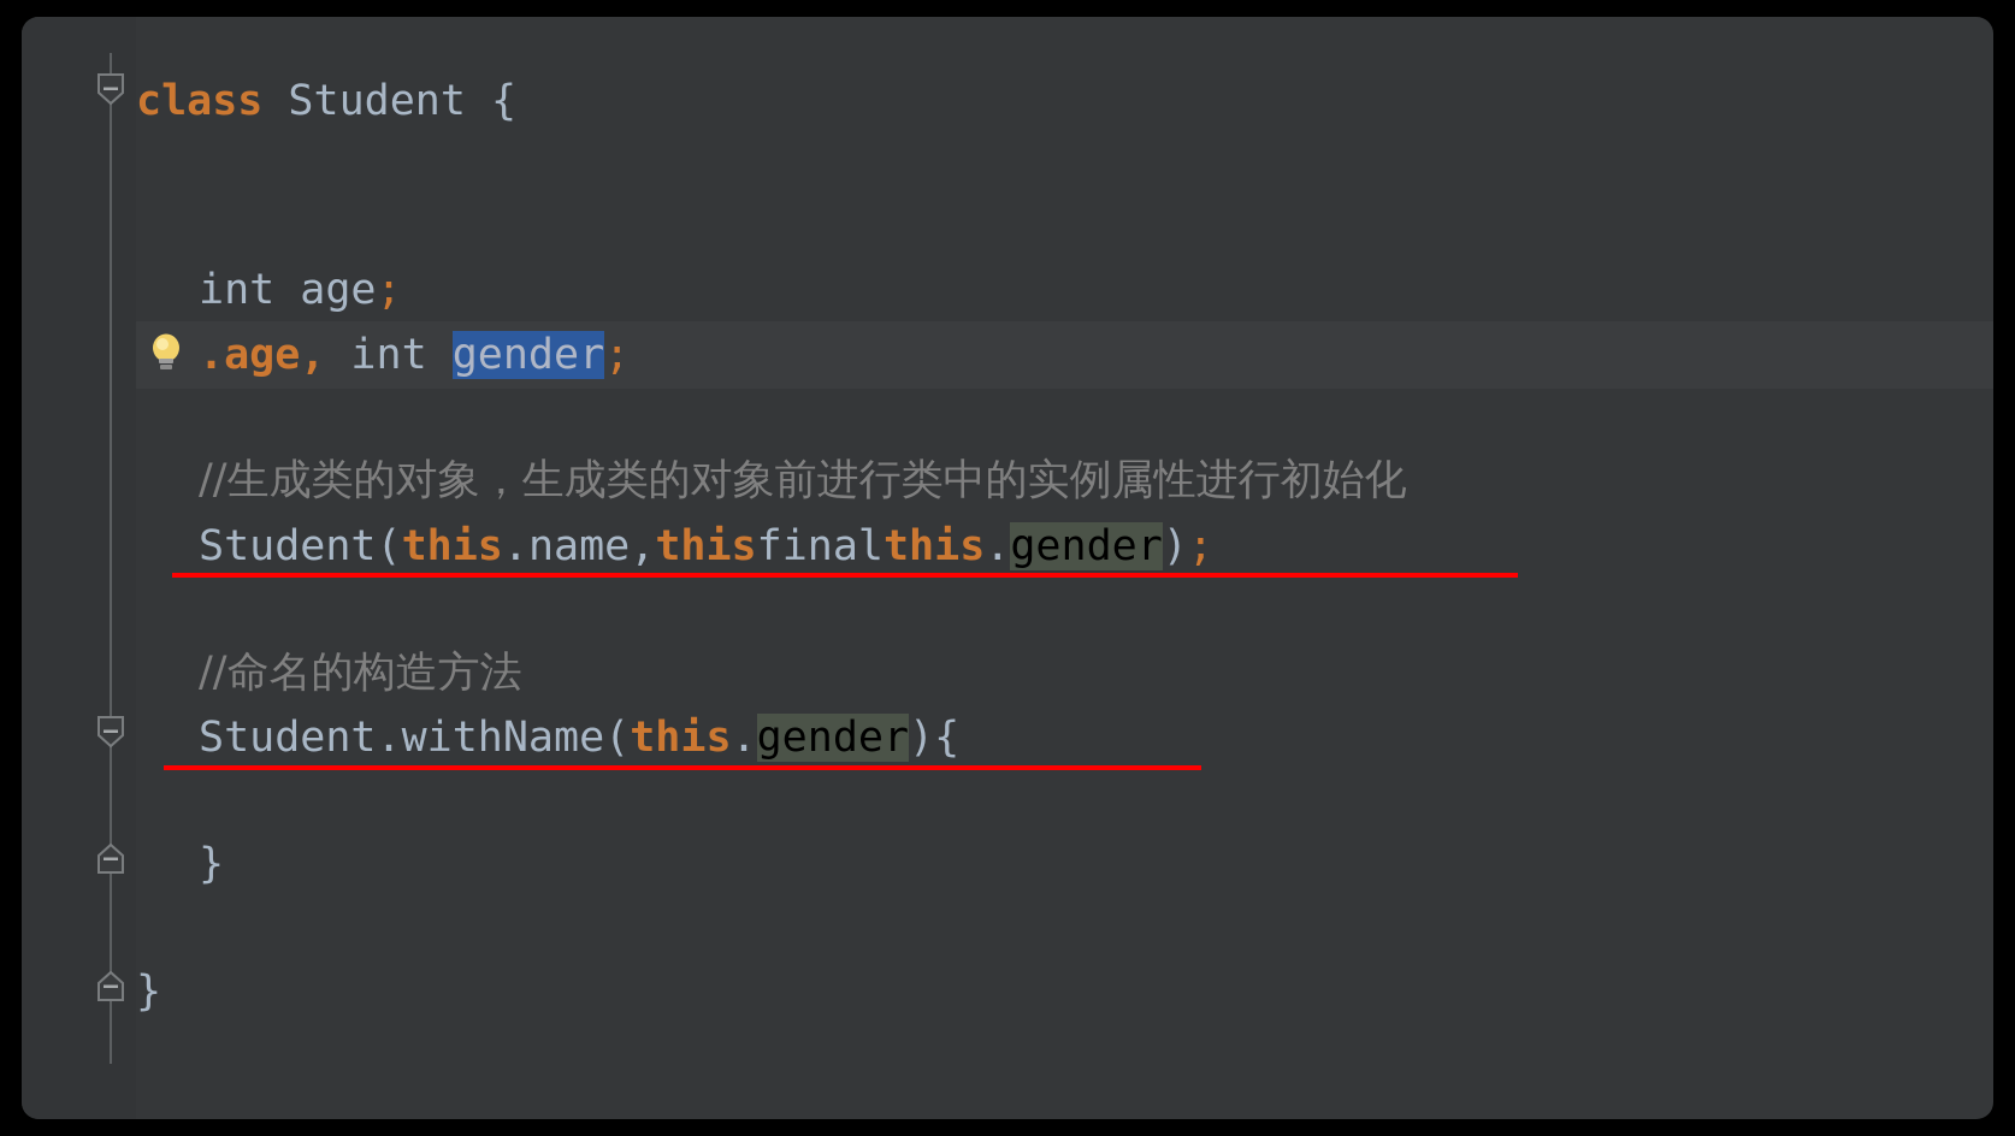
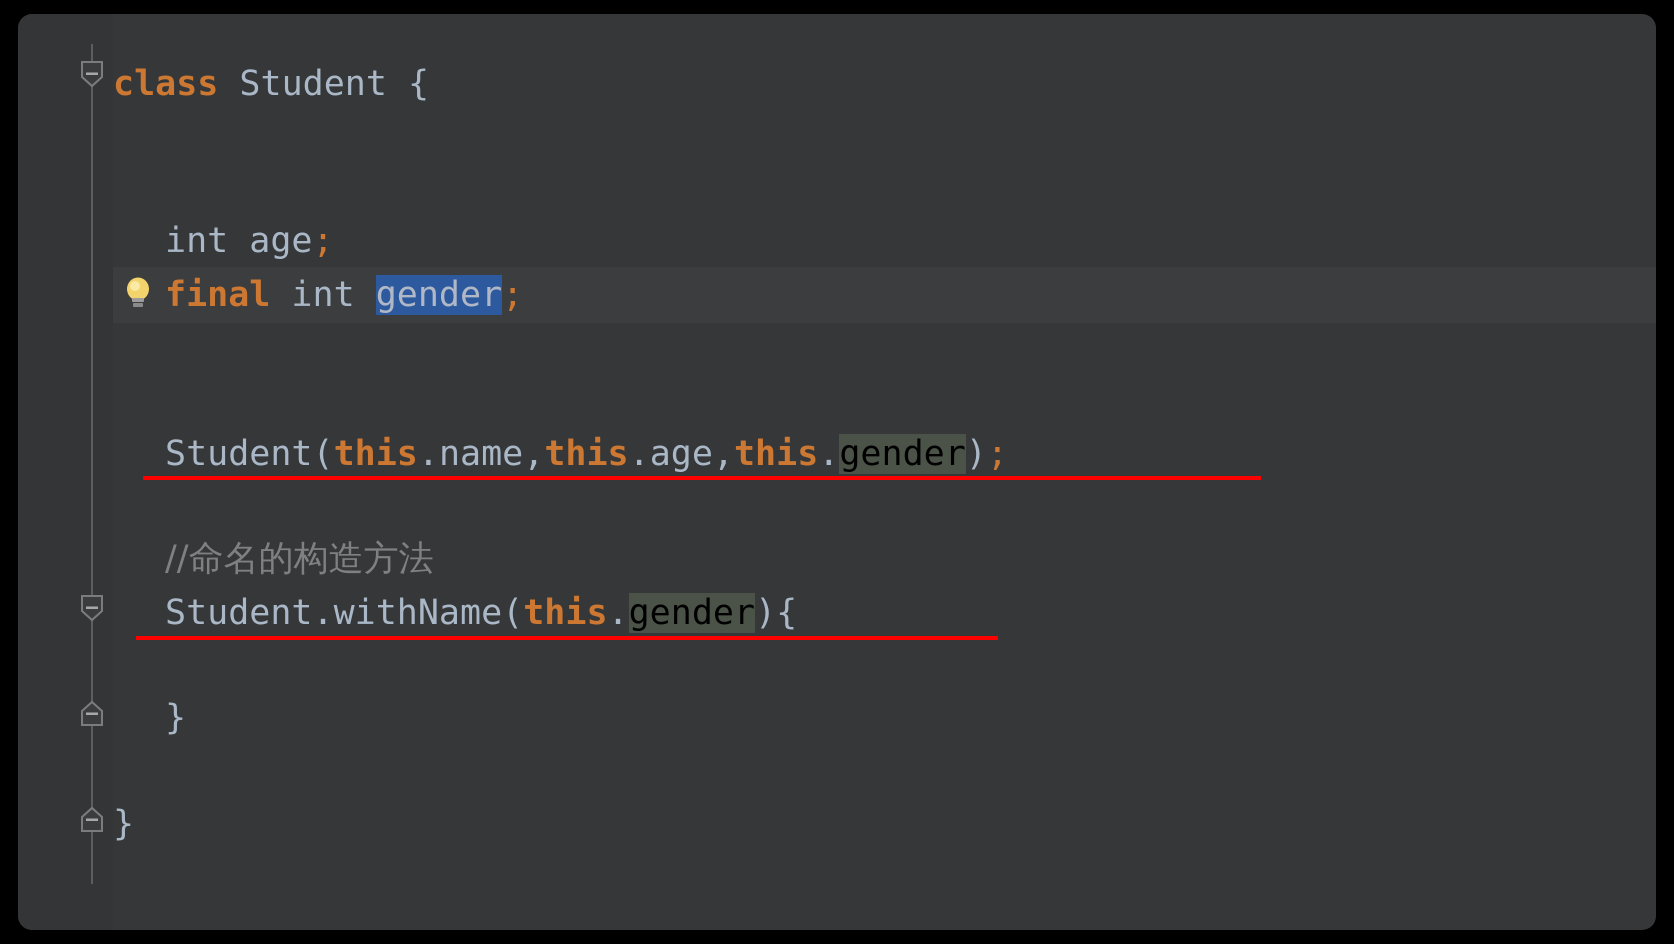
  class Student {
  int age;
- .age, int gender;
+ final int gender;
- //生成类的对象，生成类的对象前进行类中的实例属性进行初始化
- Student(this.name,thisfinalthis.gender);
+ Student(this.name,this.age,this.gender);
  //命名的构造方法
  Student.withName(this.gender){
  }
  }
